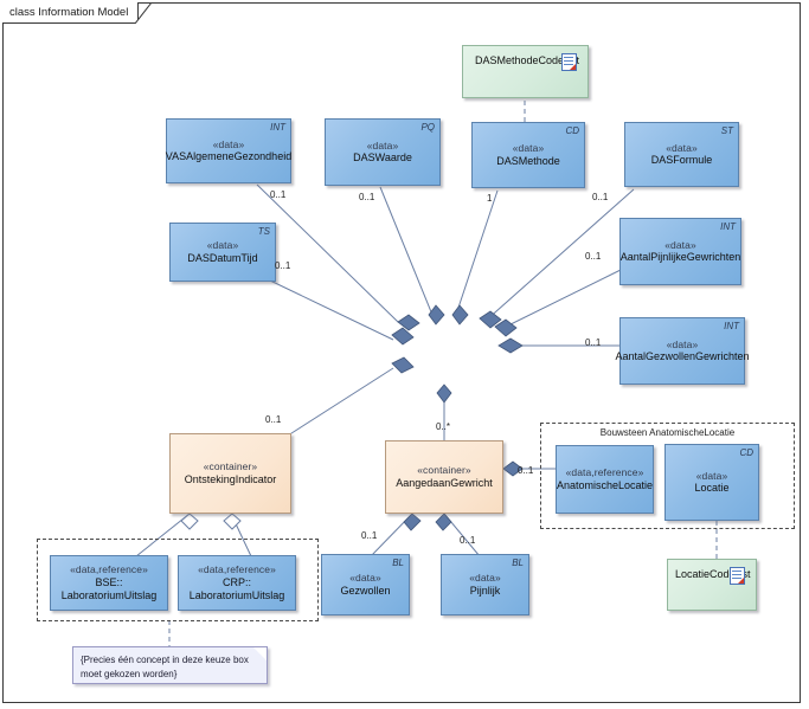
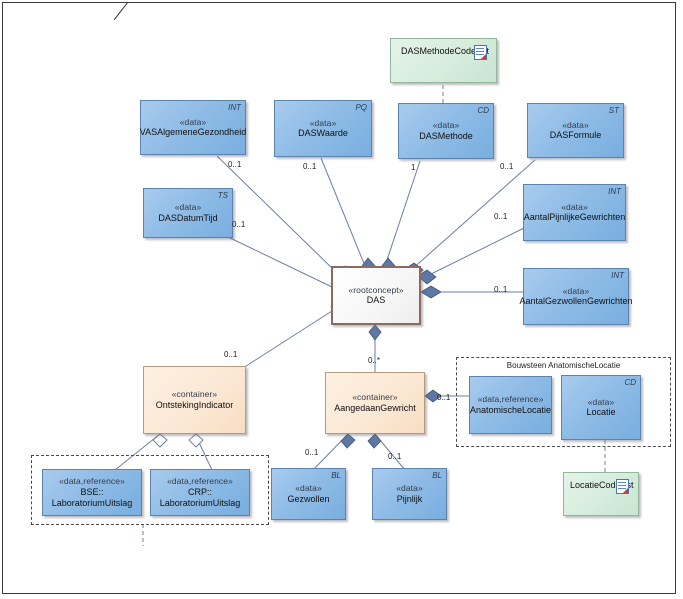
- class Information Model
  Bouwsteen AnatomischeLocatie
  DASMethodeCodt
  INT
  «data»
  VASAlgemeneGezondheid
  PQ
  «data»
  DASWaarde
  CD
  «data»
  DASMethode
  ST
  «data»
  DASFormule
  TS
  «data»
  DASDatumTijd
  INT
  «data»
  AantalPijnlijkeGewrichten
  INT
  «data»
  AantalGezwollenGewrichten
+ «rootconcept»
+ DAS
  «container»
  OntstekingIndicator
  «container»
  AangedaanGewricht
  «data,reference»
  BSE::
  LaboratoriumUitslag
  «data,reference»
  CRP::
  LaboratoriumUitslag
  BL
  «data»
  Gezwollen
  BL
  «data»
  Pijnlijk
  «data,reference»
  AnatomischeLocatie
  CD
  «data»
  Locatie
- {Precies één concept in deze keuze box
- moet gekozen worden}
  0..1
  0..1
  1
  0..1
  0..1
  0..1
  0..1
  0..1
  0..*
  0..1
  0..1
  0..1
